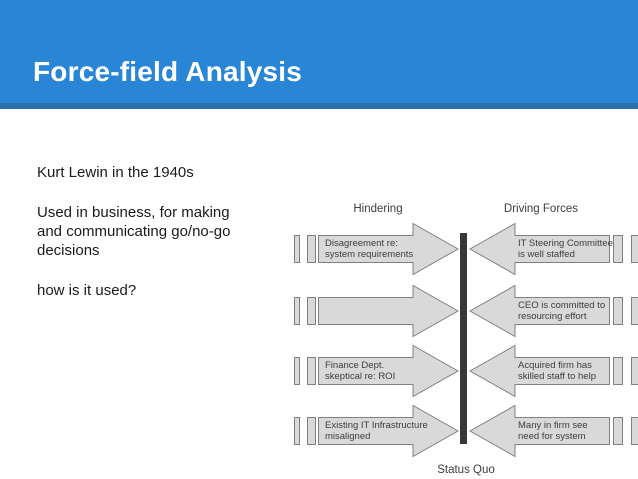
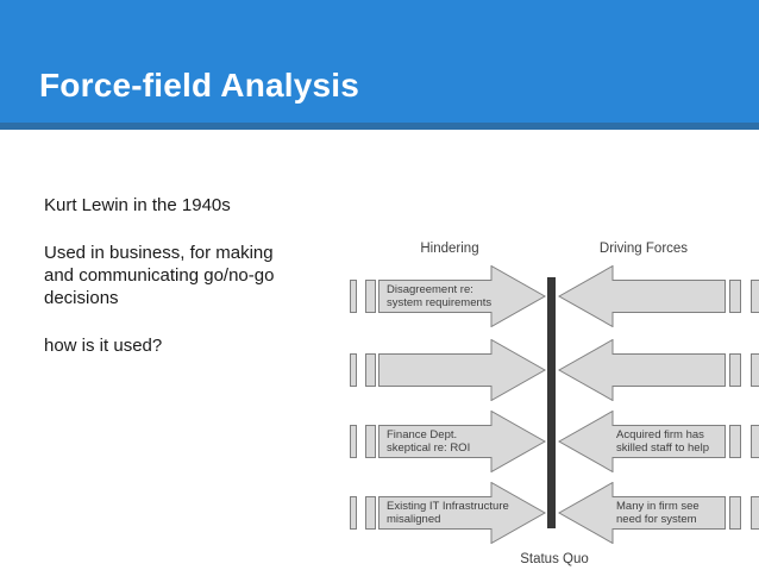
  Force-field Analysis
  Kurt Lewin in the 1940s
  Used in business, for making
  and communicating go/no-go
  decisions
  how is it used?
  Hindering
  Driving Forces
  Disagreement re:
  system requirements
- IT Steering Committee
- is well staffed
- CEO is committed to
- resourcing effort
  Finance Dept.
  skeptical re: ROI
  Acquired firm has
  skilled staff to help
  Existing IT Infrastructure
  misaligned
  Many in firm see
  need for system
  Status Quo
